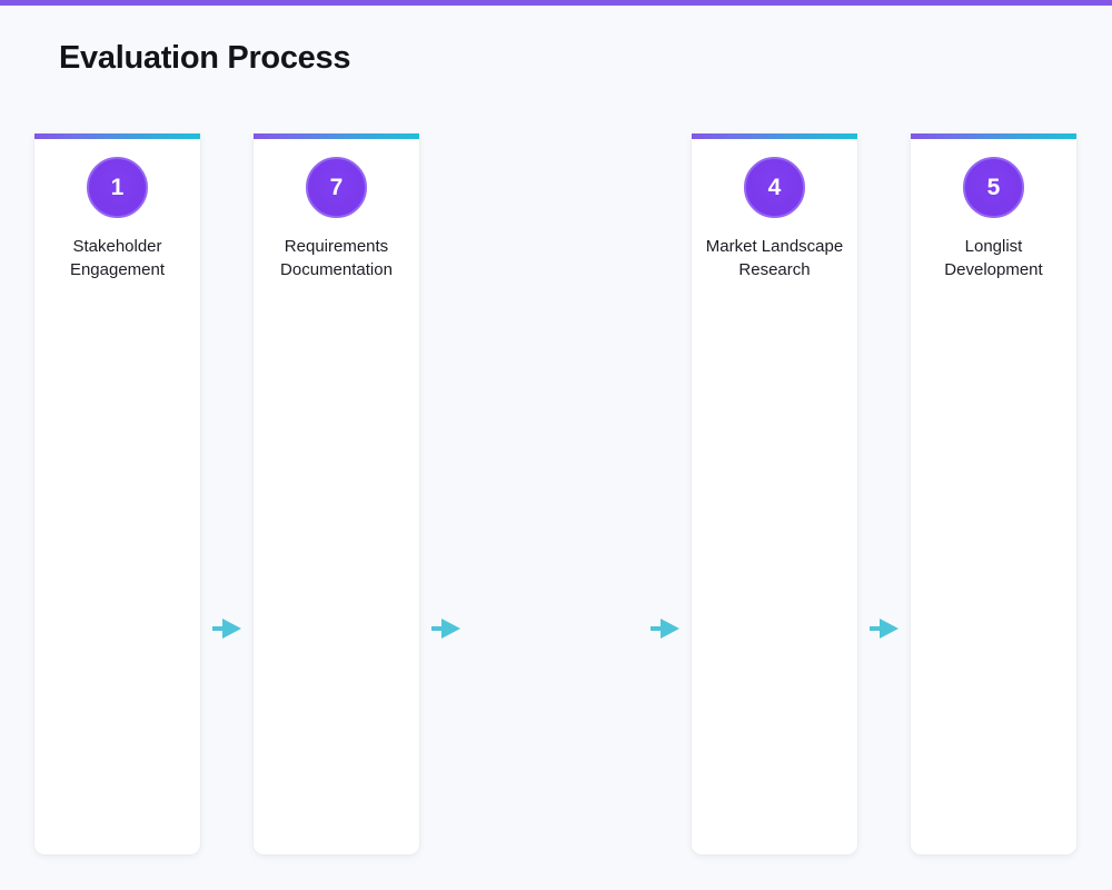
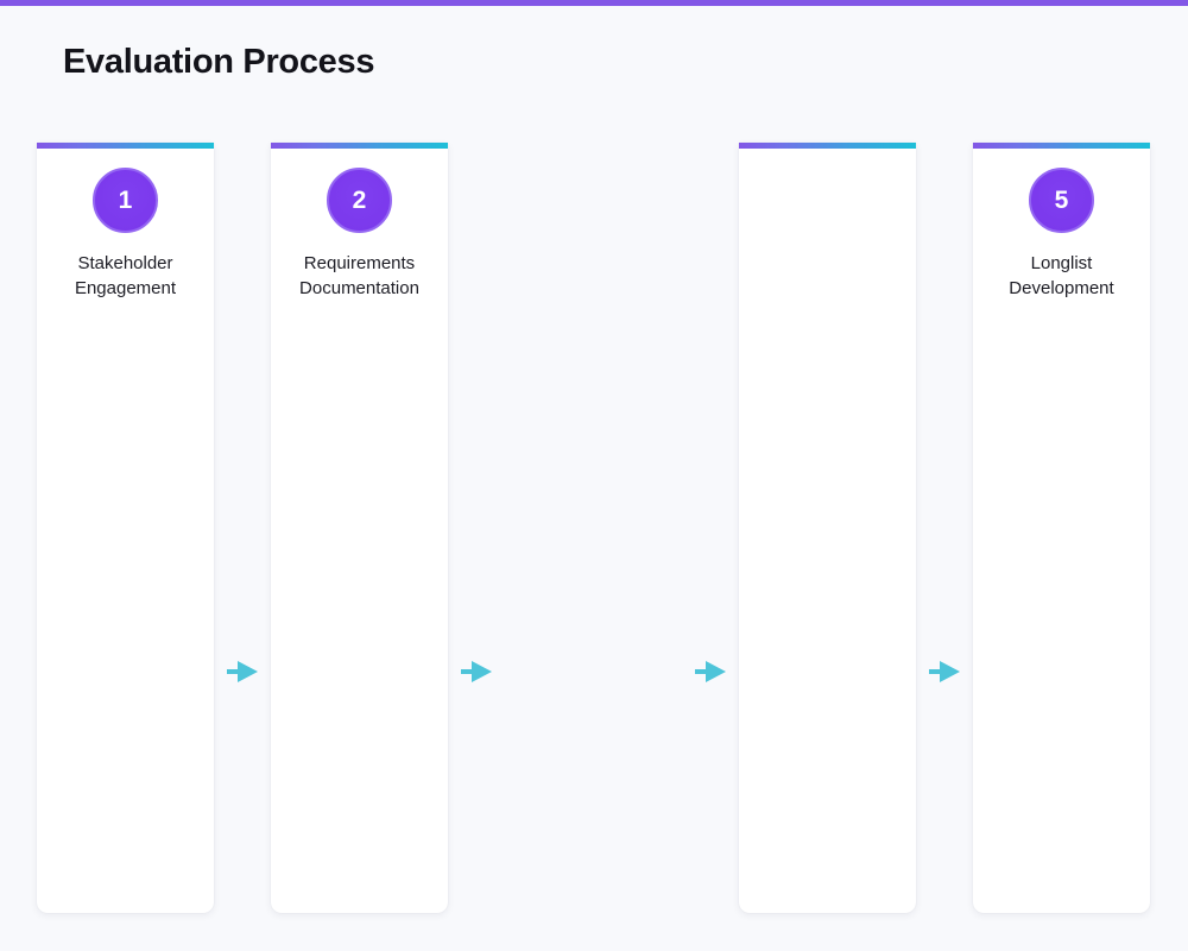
  Evaluation Process
  1
  Stakeholder Engagement
- 7
+ 2
  Requirements Documentation
- 4
- Market Landscape Research
  5
  Longlist Development
